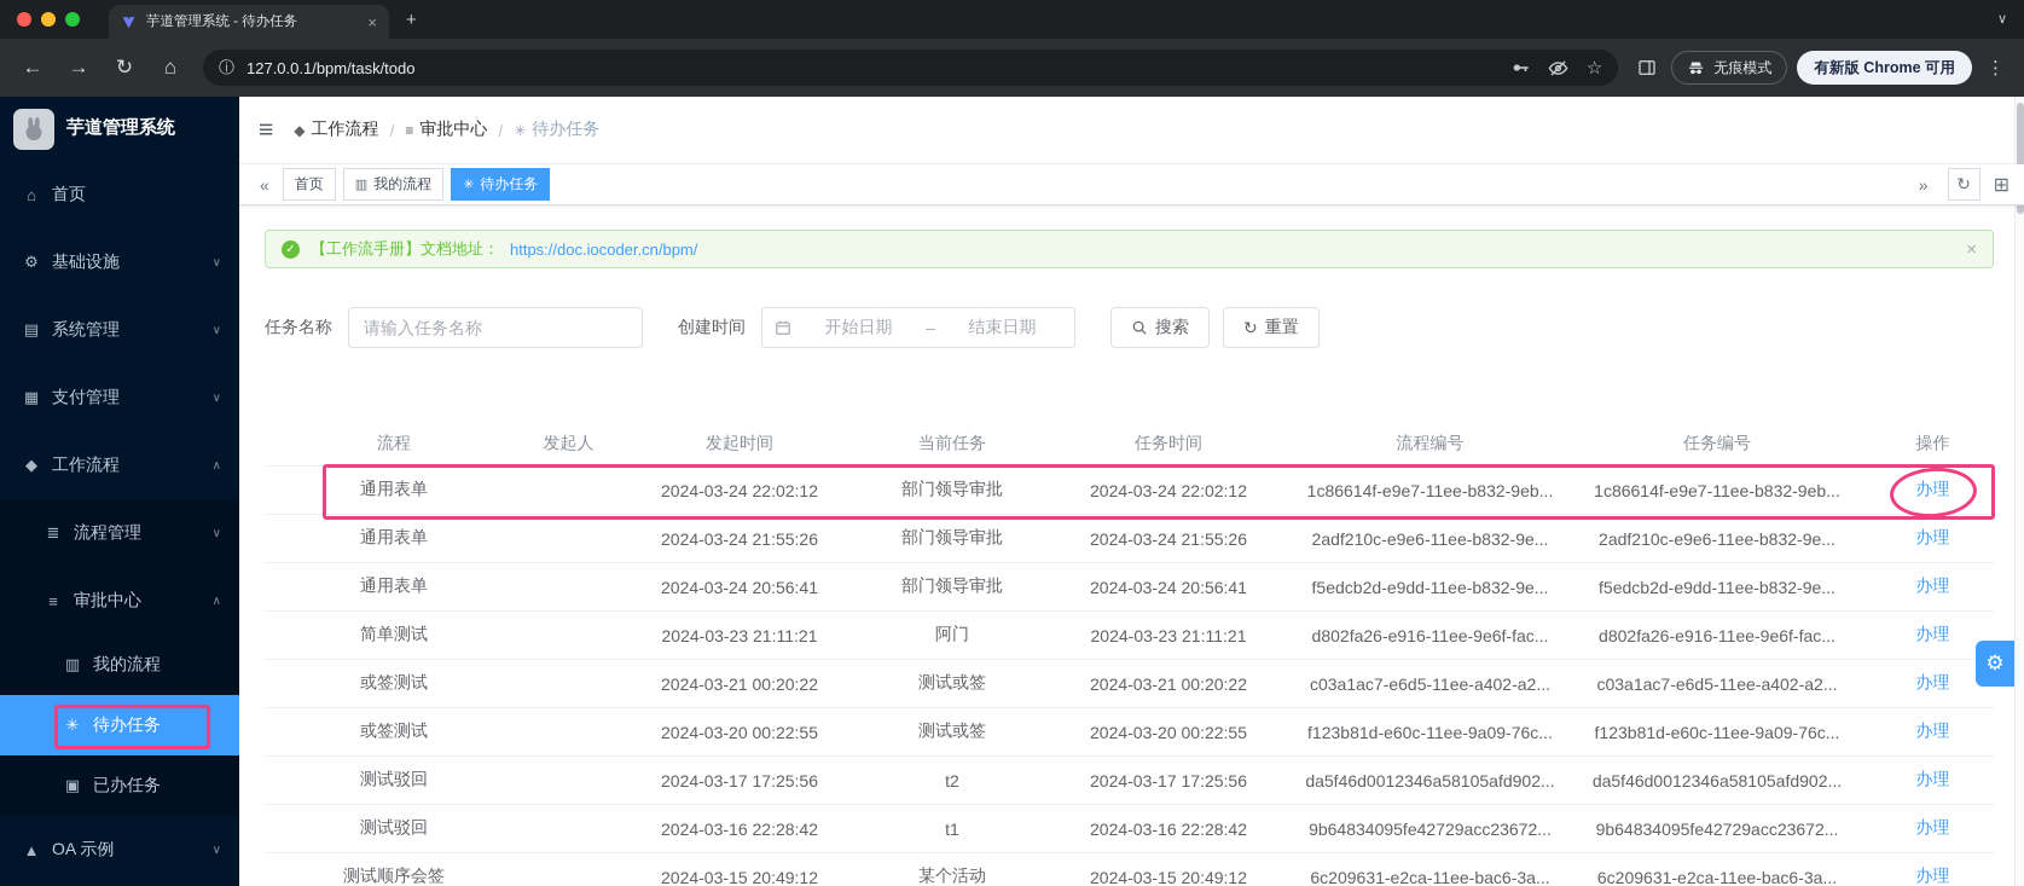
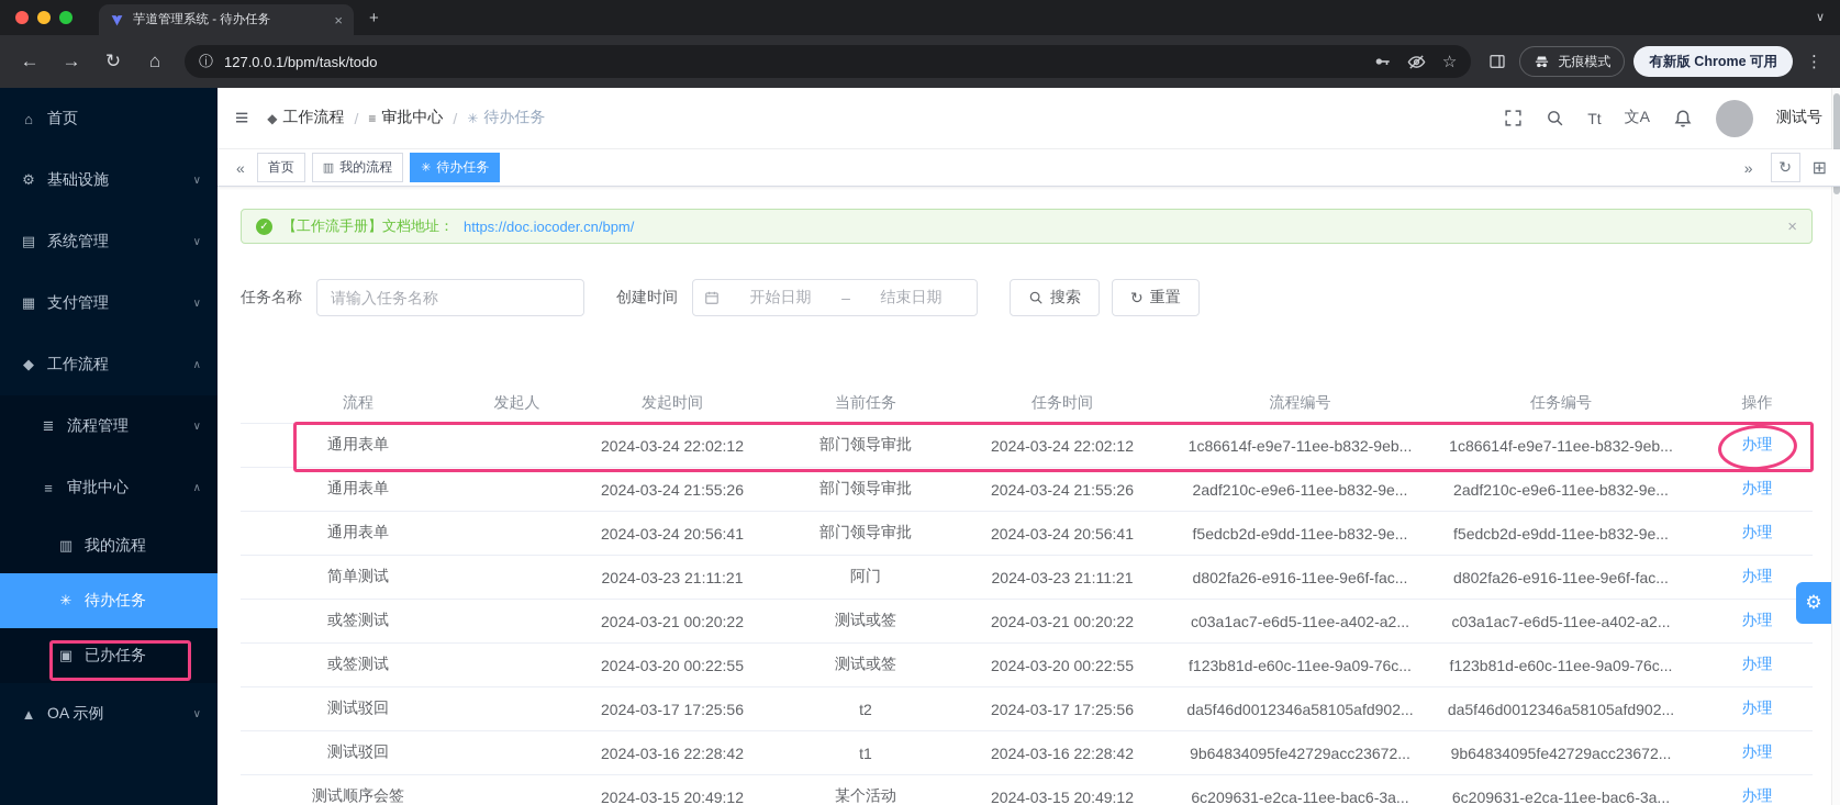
  芋道管理系统 - 待办任务
  ×
  +
  ∨
  ←
  →
  ↻
  ⌂
  ⓘ
  127.0.0.1/bpm/task/todo
  ☆
  无痕模式
  有新版 Chrome 可用
  ⋮
- 芋道管理系统
  ⌂
  首页
  ⚙
  基础设施
  ∨
  ▤
  系统管理
  ∨
  ▦
  支付管理
  ∨
  ◆
  工作流程
  ∧
  ≣
  流程管理
  ∨
  ≡
  审批中心
  ∧
  ▥
  我的流程
  ✳
  待办任务
  ▣
  已办任务
  ▲
  OA 示例
  ∨
  ≡
  ◆
  工作流程
  /
  ≡
  审批中心
  /
  ✳
  待办任务
+ Tt
+ 文A
+ 测试号
  «
  首页
  ▥
  我的流程
  ✳
  待办任务
  »
  ↻
  ⊞
  ✓
  【工作流手册】文档地址：
  https://doc.iocoder.cn/bpm/
  ×
  任务名称
  请输入任务名称
  创建时间
  开始日期
  –
  结束日期
  搜索
  ↻
  重置
  流程
  发起人
  发起时间
  当前任务
  任务时间
  流程编号
  任务编号
  操作
  通用表单
  2024-03-24 22:02:12
  部门领导审批
  2024-03-24 22:02:12
  1c86614f-e9e7-11ee-b832-9eb...
  1c86614f-e9e7-11ee-b832-9eb...
  办理
  通用表单
  2024-03-24 21:55:26
  部门领导审批
  2024-03-24 21:55:26
  2adf210c-e9e6-11ee-b832-9e...
  2adf210c-e9e6-11ee-b832-9e...
  办理
  通用表单
  2024-03-24 20:56:41
  部门领导审批
  2024-03-24 20:56:41
  f5edcb2d-e9dd-11ee-b832-9e...
  f5edcb2d-e9dd-11ee-b832-9e...
  办理
  简单测试
  2024-03-23 21:11:21
  阿门
  2024-03-23 21:11:21
  d802fa26-e916-11ee-9e6f-fac...
  d802fa26-e916-11ee-9e6f-fac...
  办理
  或签测试
  2024-03-21 00:20:22
  测试或签
  2024-03-21 00:20:22
  c03a1ac7-e6d5-11ee-a402-a2...
  c03a1ac7-e6d5-11ee-a402-a2...
  办理
  或签测试
  2024-03-20 00:22:55
  测试或签
  2024-03-20 00:22:55
  f123b81d-e60c-11ee-9a09-76c...
  f123b81d-e60c-11ee-9a09-76c...
  办理
  测试驳回
  2024-03-17 17:25:56
  t2
  2024-03-17 17:25:56
  da5f46d0012346a58105afd902...
  da5f46d0012346a58105afd902...
  办理
  测试驳回
  2024-03-16 22:28:42
  t1
  2024-03-16 22:28:42
  9b64834095fe42729acc23672...
  9b64834095fe42729acc23672...
  办理
  测试顺序会签
  2024-03-15 20:49:12
  某个活动
  2024-03-15 20:49:12
  6c209631-e2ca-11ee-bac6-3a...
  6c209631-e2ca-11ee-bac6-3a...
  办理
  ⚙
